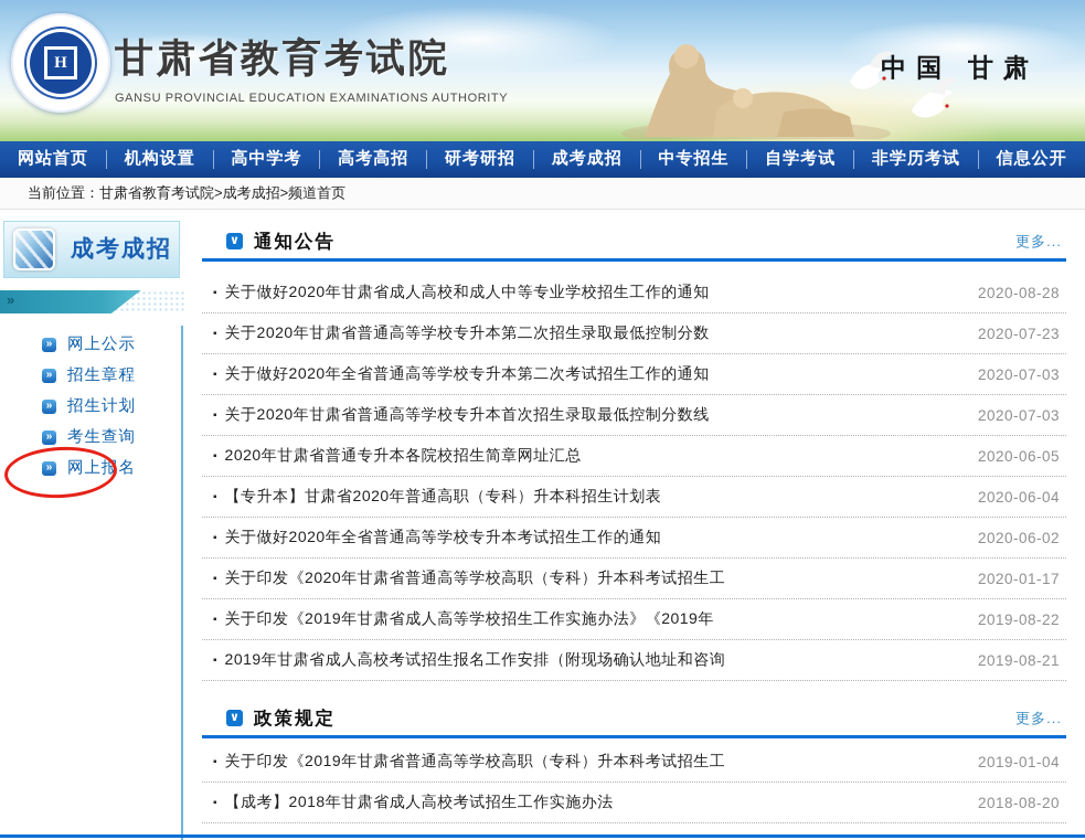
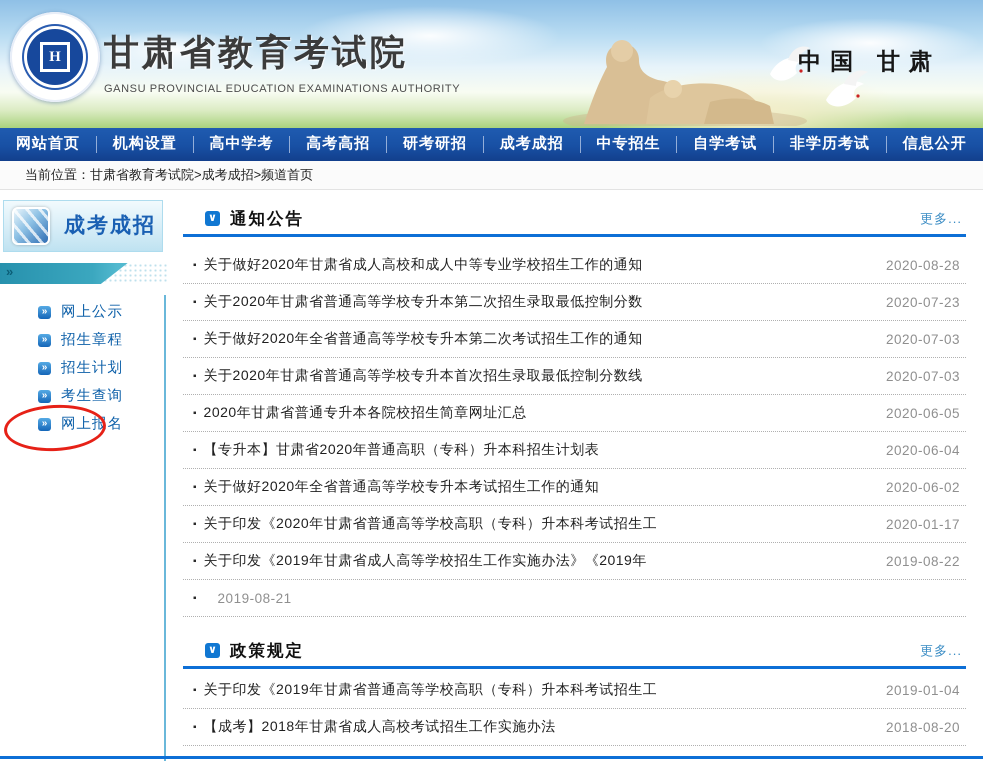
  H
  甘肃省教育考试院
  GANSU PROVINCIAL EDUCATION EXAMINATIONS AUTHORITY
  中国 甘肃
  网站首页
  机构设置
  高中学考
  高考高招
  研考研招
  成考成招
  中专招生
  自学考试
  非学历考试
  信息公开
  当前位置：甘肃省教育考试院>成考成招>频道首页
  成考成招
  »
  »
  网上公示
  »
  招生章程
  »
  招生计划
  »
  考生查询
  »
  网上报名
  ∨
  通知公告
  更多...
  ▪
  关于做好2020年甘肃省成人高校和成人中等专业学校招生工作的通知
  2020-08-28
  ▪
  关于2020年甘肃省普通高等学校专升本第二次招生录取最低控制分数
  2020-07-23
  ▪
  关于做好2020年全省普通高等学校专升本第二次考试招生工作的通知
  2020-07-03
  ▪
  关于2020年甘肃省普通高等学校专升本首次招生录取最低控制分数线
  2020-07-03
  ▪
  2020年甘肃省普通专升本各院校招生简章网址汇总
  2020-06-05
  ▪
  【专升本】甘肃省2020年普通高职（专科）升本科招生计划表
  2020-06-04
  ▪
  关于做好2020年全省普通高等学校专升本考试招生工作的通知
  2020-06-02
  ▪
  关于印发《2020年甘肃省普通高等学校高职（专科）升本科考试招生工
  2020-01-17
  ▪
  关于印发《2019年甘肃省成人高等学校招生工作实施办法》《2019年
  2019-08-22
  ▪
- 2019年甘肃省成人高校考试招生报名工作安排（附现场确认地址和咨询
  2019-08-21
  ∨
  政策规定
  更多...
  ▪
  关于印发《2019年甘肃省普通高等学校高职（专科）升本科考试招生工
  2019-01-04
  ▪
  【成考】2018年甘肃省成人高校考试招生工作实施办法
  2018-08-20
